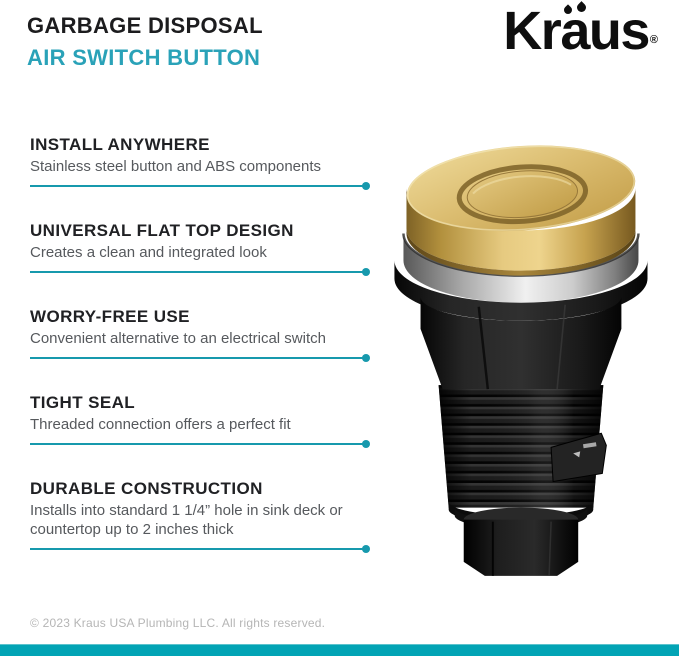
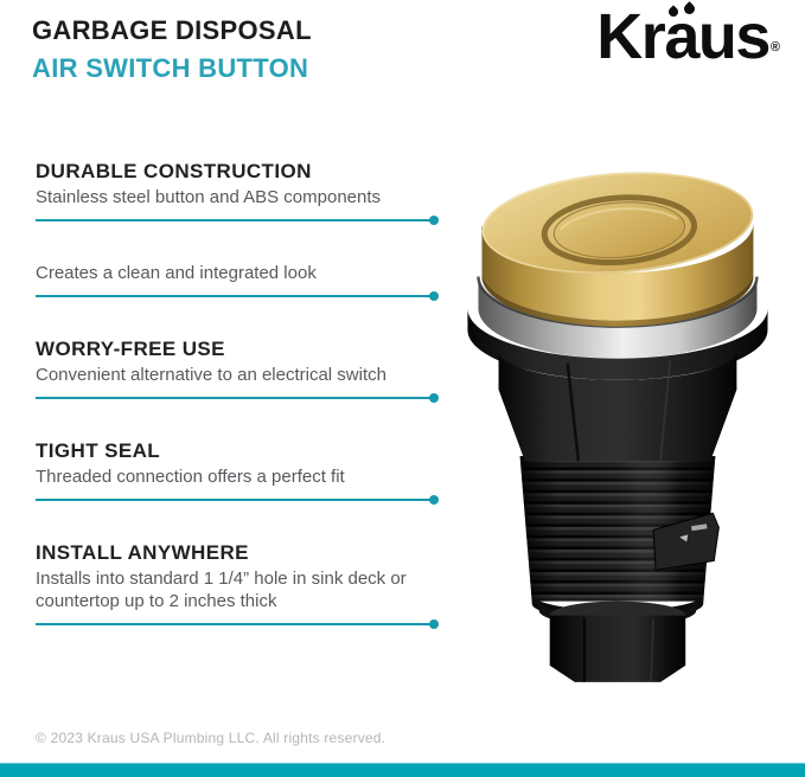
  GARBAGE DISPOSAL
  AIR SWITCH BUTTON
  Kr
  a
  us
  ®
- INSTALL ANYWHERE
+ DURABLE CONSTRUCTION
  Stainless steel button and ABS components
- UNIVERSAL FLAT TOP DESIGN
  Creates a clean and integrated look
  WORRY-FREE USE
  Convenient alternative to an electrical switch
  TIGHT SEAL
  Threaded connection offers a perfect fit
- DURABLE CONSTRUCTION
+ INSTALL ANYWHERE
  Installs into standard 1 1/4” hole in sink deck or countertop up to 2 inches thick
  © 2023 Kraus USA Plumbing LLC. All rights reserved.
